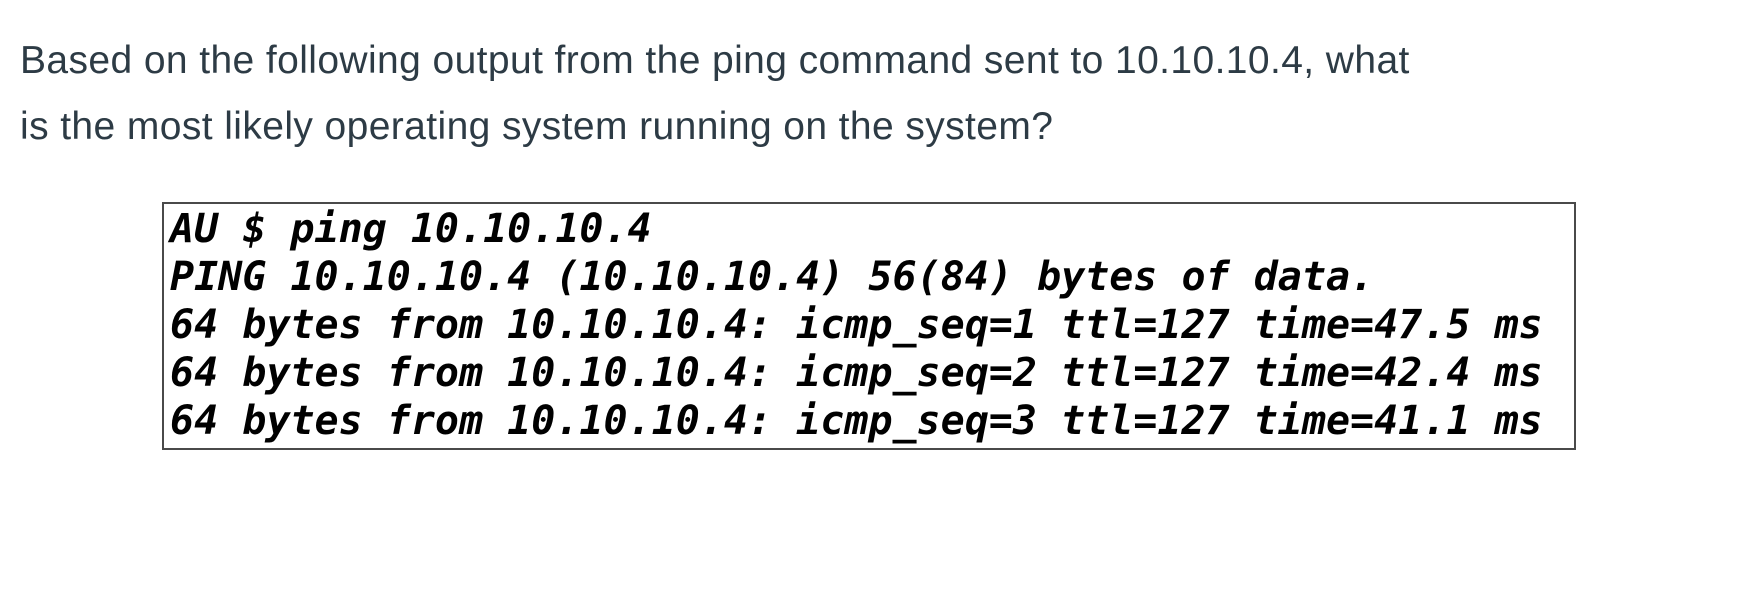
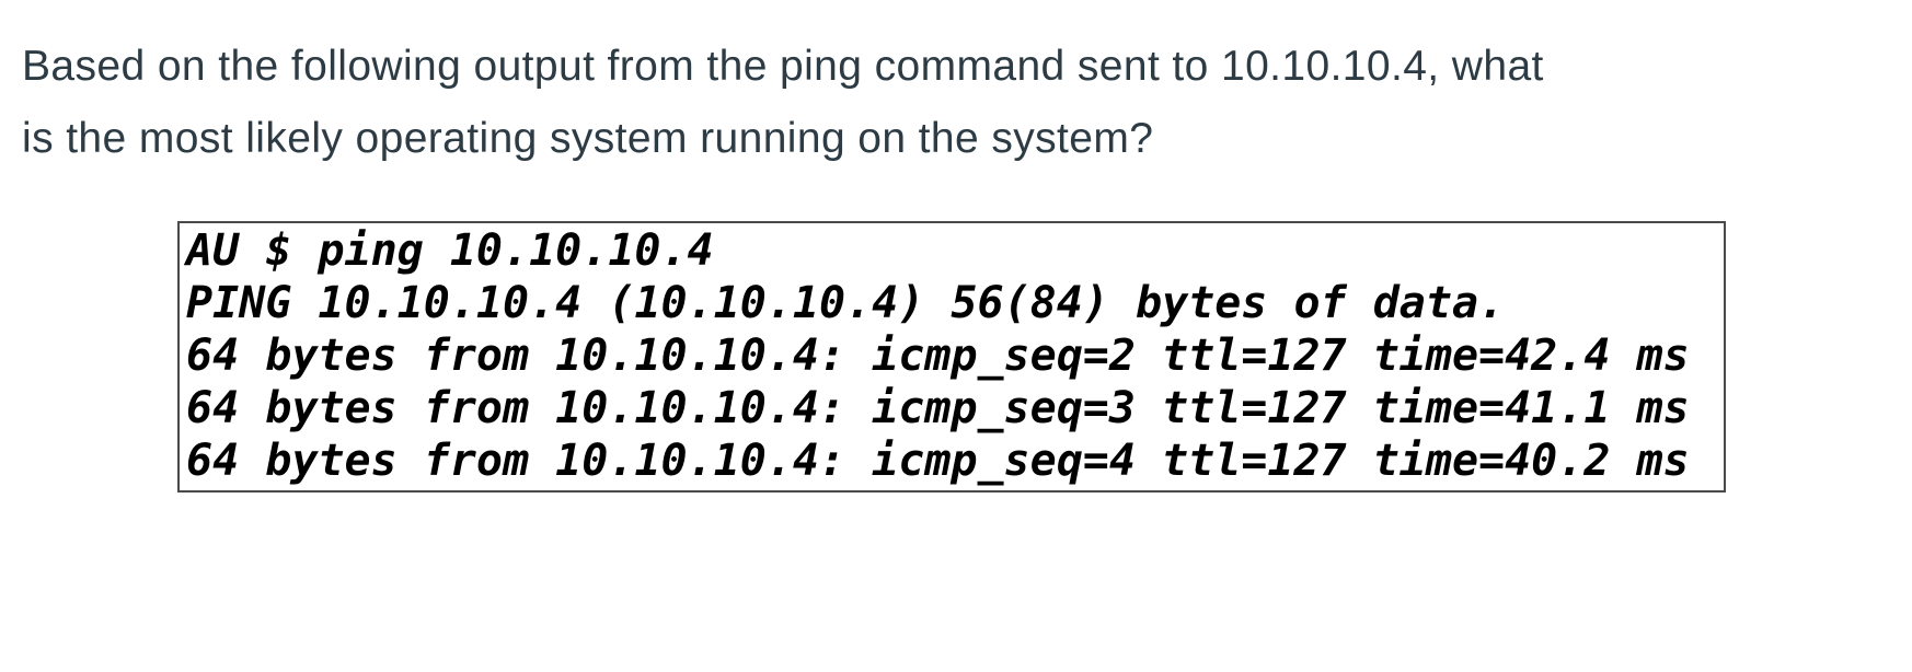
  Based on the following output from the ping command sent to 10.10.10.4, what
  is the most likely operating system running on the system?
  AU $ ping 10.10.10.4
  PING 10.10.10.4 (10.10.10.4) 56(84) bytes of data.
- 64 bytes from 10.10.10.4: icmp_seq=1 ttl=127 time=47.5 ms
  64 bytes from 10.10.10.4: icmp_seq=2 ttl=127 time=42.4 ms
  64 bytes from 10.10.10.4: icmp_seq=3 ttl=127 time=41.1 ms
+ 64 bytes from 10.10.10.4: icmp_seq=4 ttl=127 time=40.2 ms
